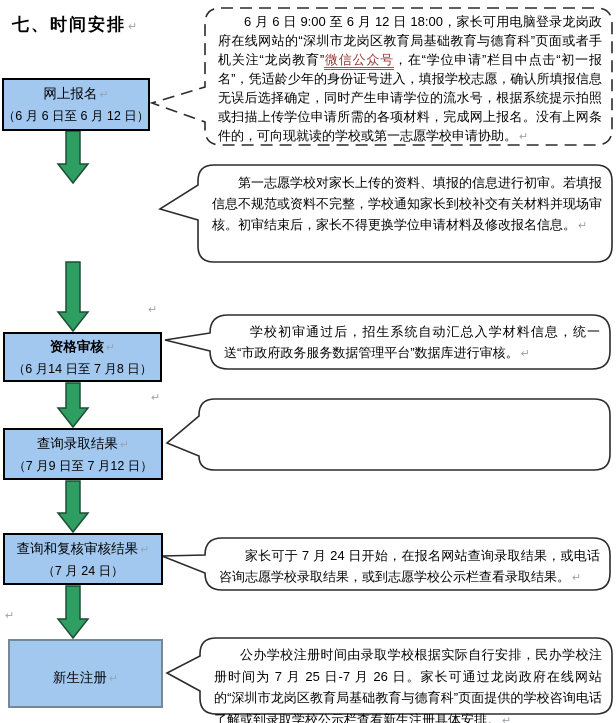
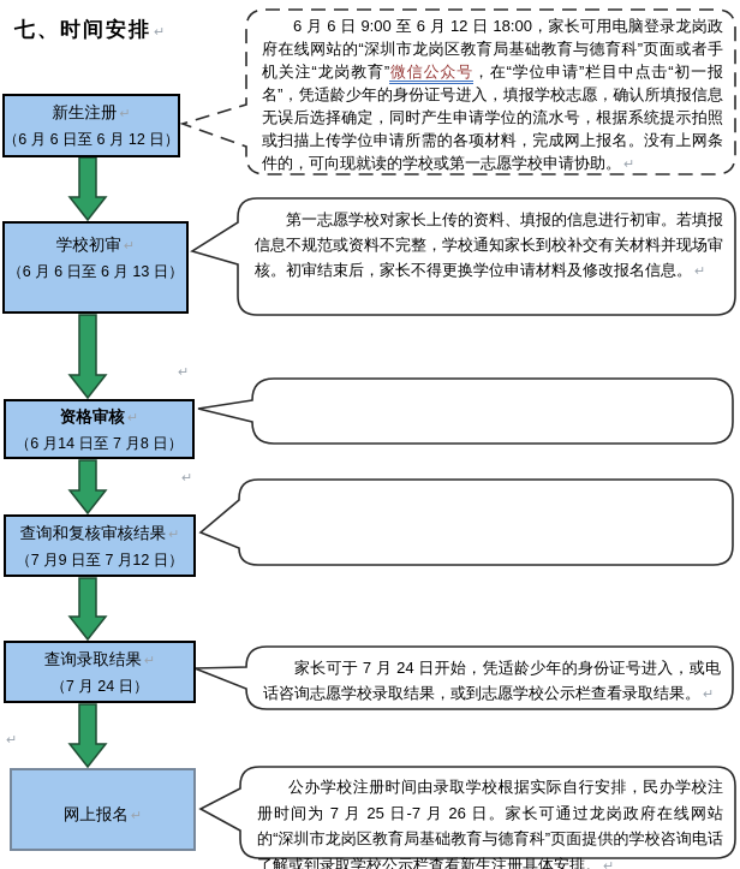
  七、时间安排 ↵
- 网上报名 ↵
+ 新生注册 ↵
  （6 月 6 日至 6 月 12 日）
+ 学校初审 ↵
+ （6 月 6 日至 6 月 13 日）
  资格审核 ↵
  （6 月14 日至 7 月8 日）
- 查询录取结果 ↵
+ 查询和复核审核结果 ↵
  （7 月9 日至 7 月12 日）
- 查询和复核审核结果 ↵
+ 查询录取结果 ↵
  （7 月 24 日）
- 新生注册 ↵
+ 网上报名 ↵
  6 月 6 日 9:00 至 6 月 12 日 18:00，家长可用电脑登录龙岗政府在线网站的“深圳市龙岗区教育局基础教育与德育科”页面或者手机关注“龙岗教育”微信公众号，在“学位申请”栏目中点击“初一报名”，凭适龄少年的身份证号进入，填报学校志愿，确认所填报信息无误后选择确定，同时产生申请学位的流水号，根据系统提示拍照或扫描上传学位申请所需的各项材料，完成网上报名。没有上网条件的，可向现就读的学校或第一志愿学校申请协助。 ↵
  第一志愿学校对家长上传的资料、填报的信息进行初审。若填报信息不规范或资料不完整，学校通知家长到校补交有关材料并现场审核。初审结束后，家长不得更换学位申请材料及修改报名信息。 ↵
- 学校初审通过后，招生系统自动汇总入学材料信息，统一送“市政府政务服务数据管理平台”数据库进行审核。 ↵
- 家长可于 7 月 24 日开始，在报名网站查询录取结果，或电话咨询志愿学校录取结果，或到志愿学校公示栏查看录取结果。 ↵
+ 家长可于 7 月 24 日开始，凭适龄少年的身份证号进入，或电话咨询志愿学校录取结果，或到志愿学校公示栏查看录取结果。 ↵
  公办学校注册时间由录取学校根据实际自行安排，民办学校注册时间为 7 月 25 日-7 月 26 日。家长可通过龙岗政府在线网站的“深圳市龙岗区教育局基础教育与德育科”页面提供的学校咨询电话了解或到录取学校公示栏查看新生注册具体安排。 ↵
  ↵
  ↵
  ↵
